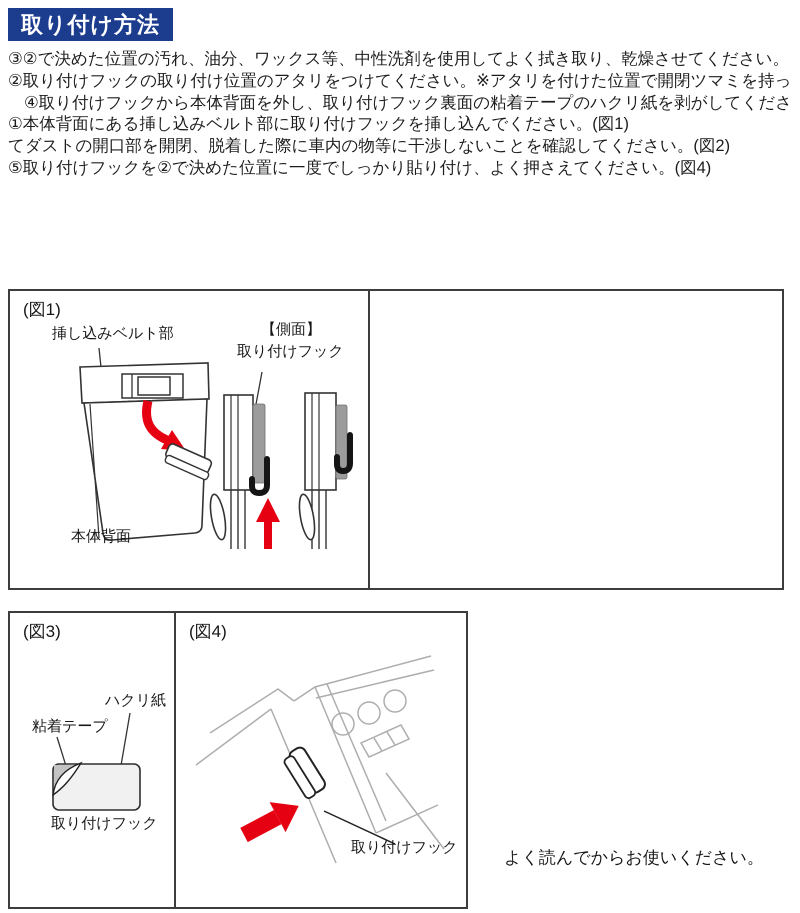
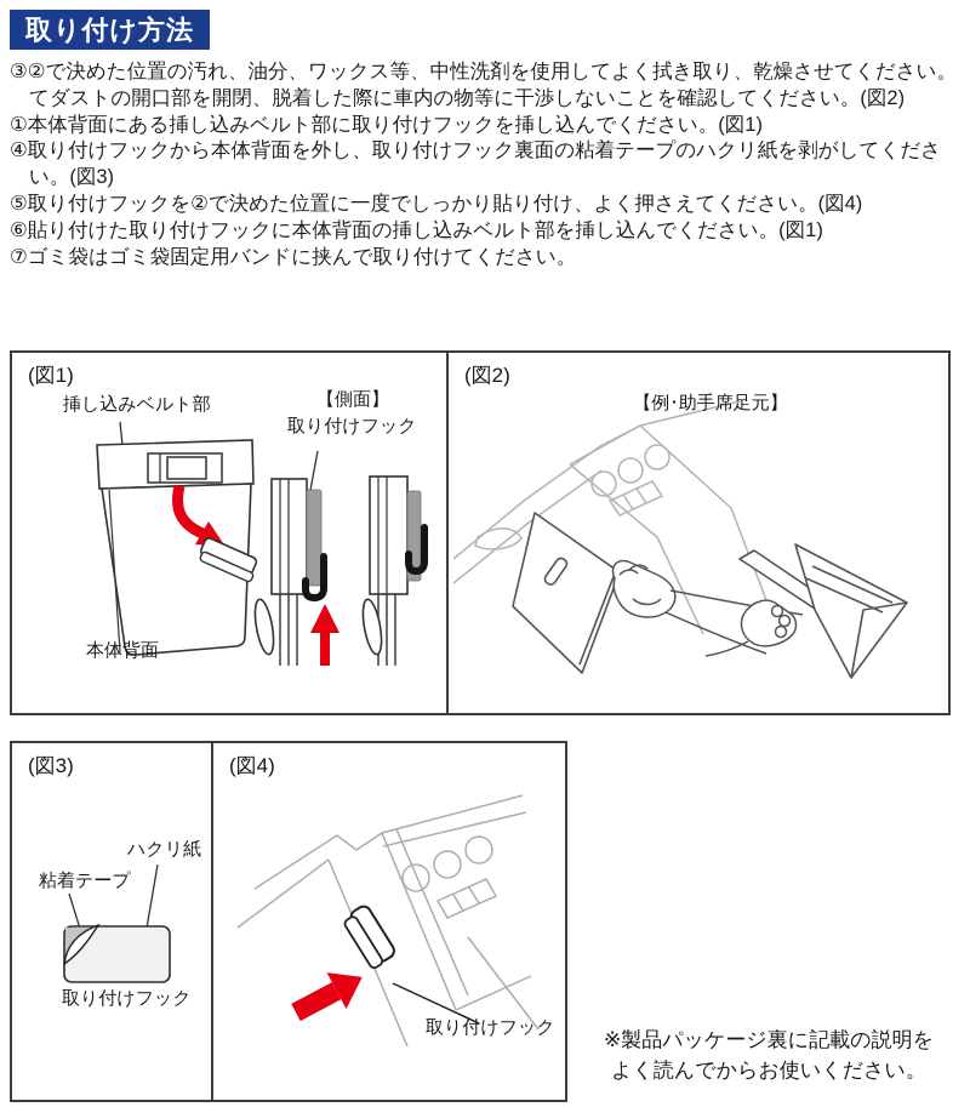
  取り付け方法
  ③②で決めた位置の汚れ、油分、ワックス等、中性洗剤を使用してよく拭き取り、乾燥させてください。
- ②取り付けフックの取り付け位置のアタリをつけてください。※アタリを付けた位置で開閉ツマミを持っ
- ④取り付けフックから本体背面を外し、取り付けフック裏面の粘着テープのハクリ紙を剥がしてくださ
+ てダストの開口部を開閉、脱着した際に車内の物等に干渉しないことを確認してください。(図2)
  ①本体背面にある挿し込みベルト部に取り付けフックを挿し込んでください。(図1)
- てダストの開口部を開閉、脱着した際に車内の物等に干渉しないことを確認してください。(図2)
+ ④取り付けフックから本体背面を外し、取り付けフック裏面の粘着テープのハクリ紙を剥がしてくださ
+ い。(図3)
  ⑤取り付けフックを②で決めた位置に一度でしっかり貼り付け、よく押さえてください。(図4)
+ ⑥貼り付けた取り付けフックに本体背面の挿し込みベルト部を挿し込んでください。(図1)
+ ⑦ゴミ袋はゴミ袋固定用バンドに挟んで取り付けてください。
  (図1)
  挿し込みベルト部
  【側面】
  取り付けフック
  本体背面
+ (図2)
+ 【例･助手席足元】
  (図3)
  ハクリ紙
  粘着テープ
  取り付けフック
  (図4)
  取り付けフック
+ ※製品パッケージ裏に記載の説明を
  よく読んでからお使いください。
